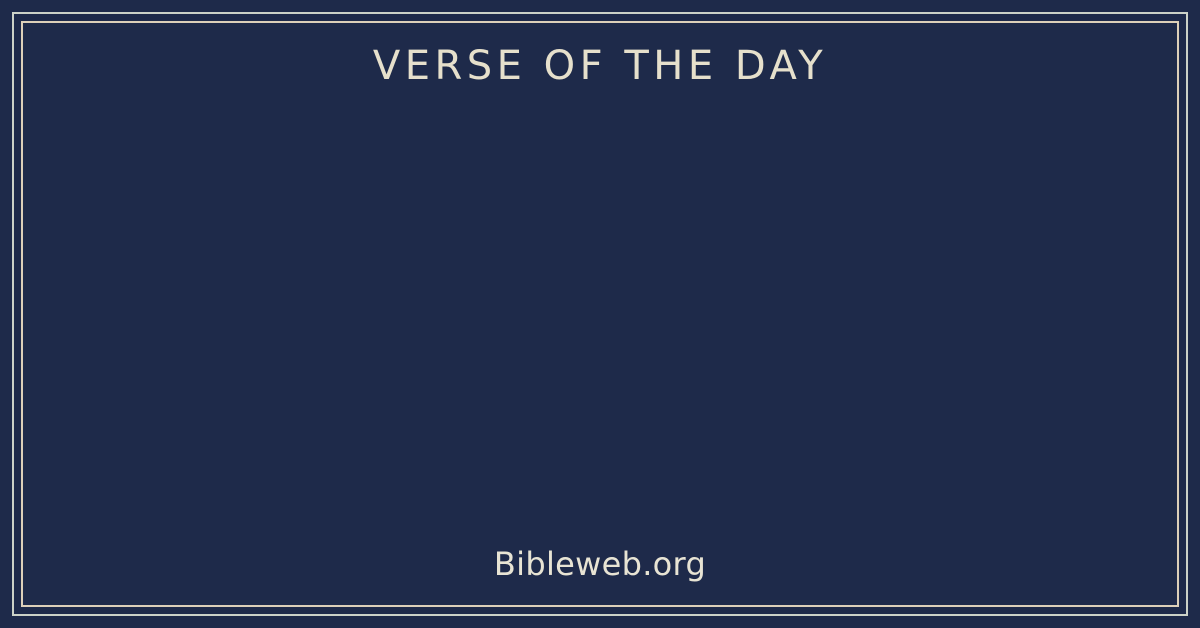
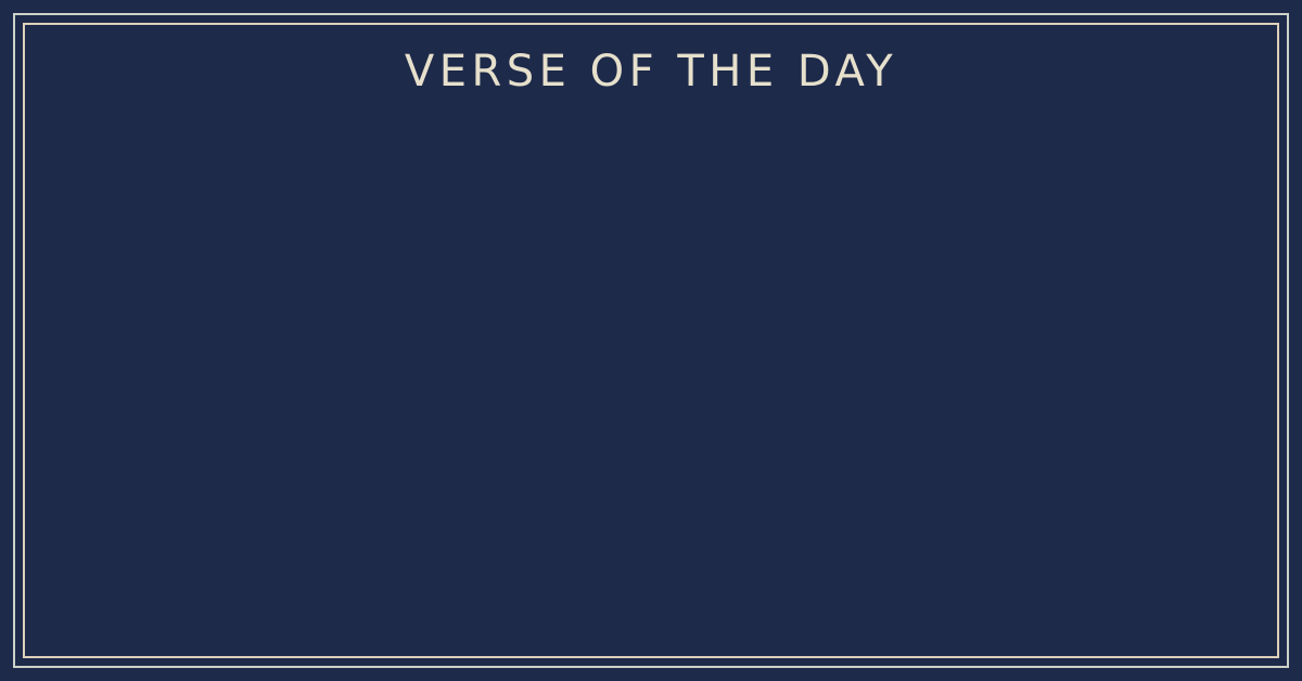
  VERSE OF THE DAY
- Bibleweb.org
